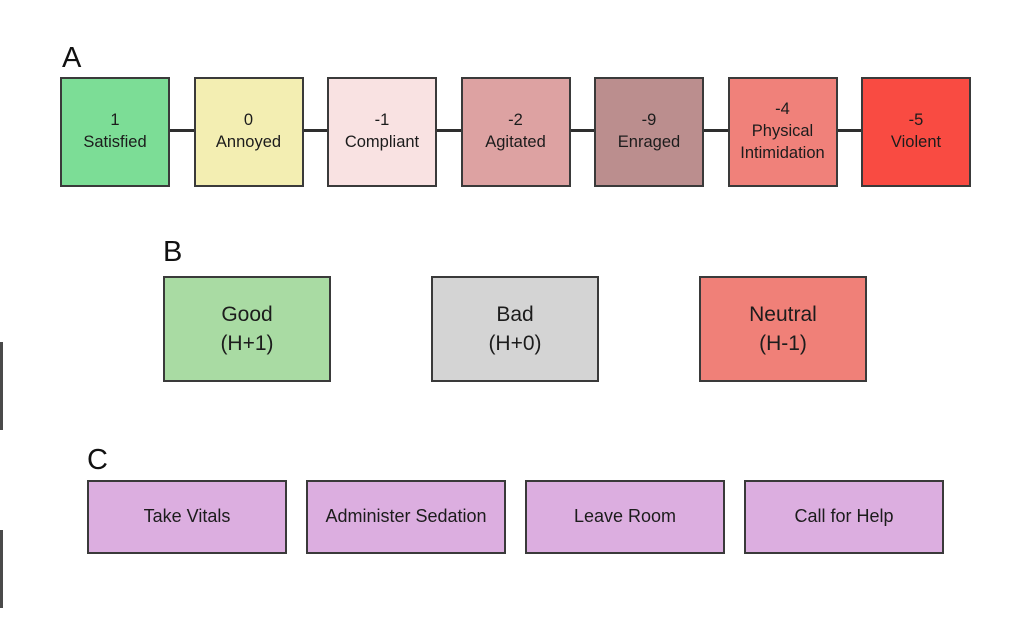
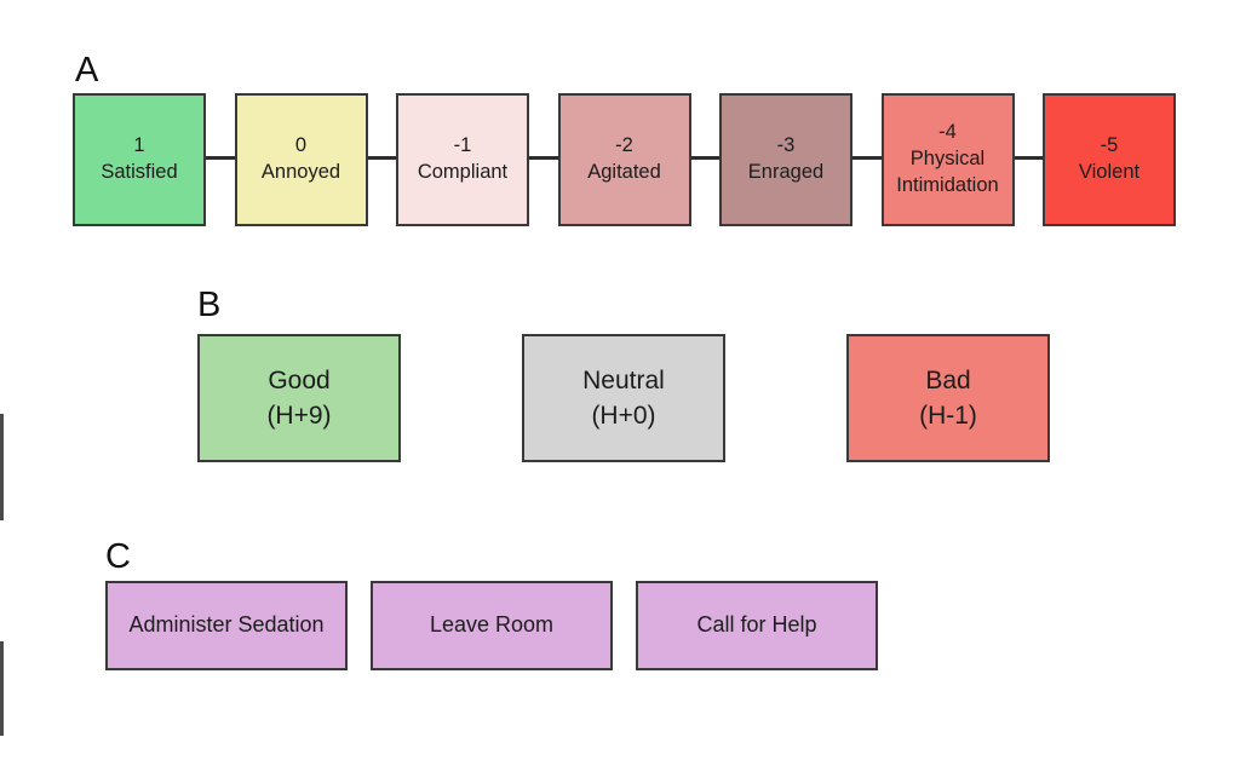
  A
  1
  Satisfied
  0
  Annoyed
  -1
  Compliant
  -2
  Agitated
- -9
+ -3
  Enraged
  -4
  Physical Intimidation
  -5
  Violent
  B
  Good
- (H+1)
+ (H+9)
- Bad
+ Neutral
  (H+0)
- Neutral
+ Bad
  (H-1)
  C
- Take Vitals
  Administer Sedation
  Leave Room
  Call for Help
